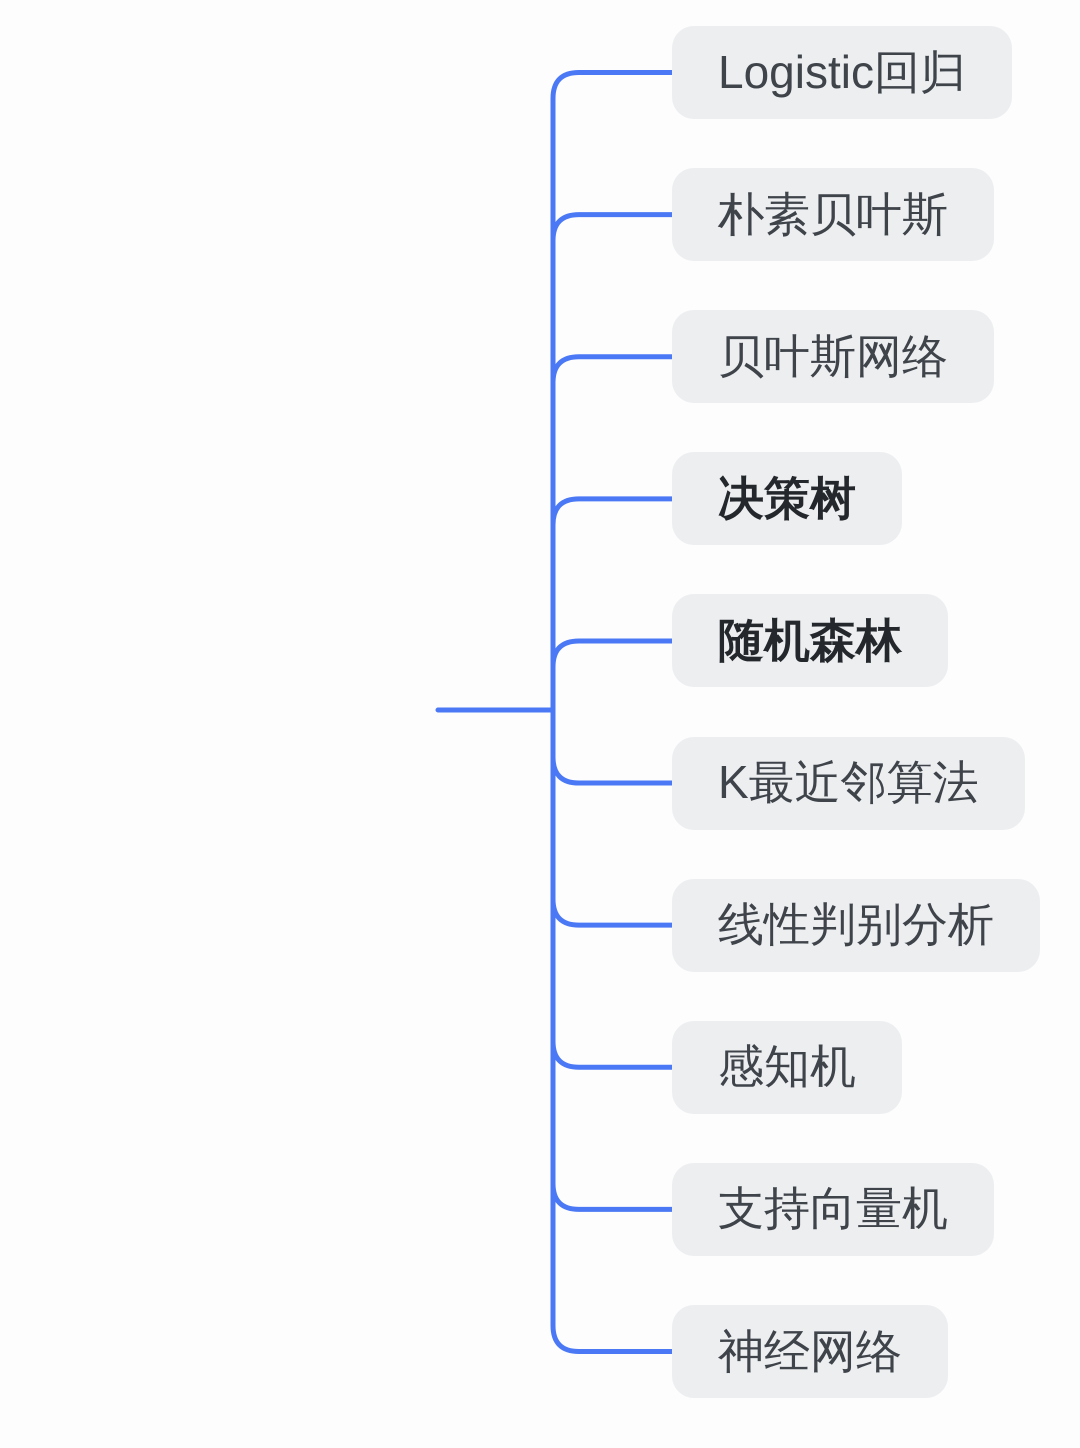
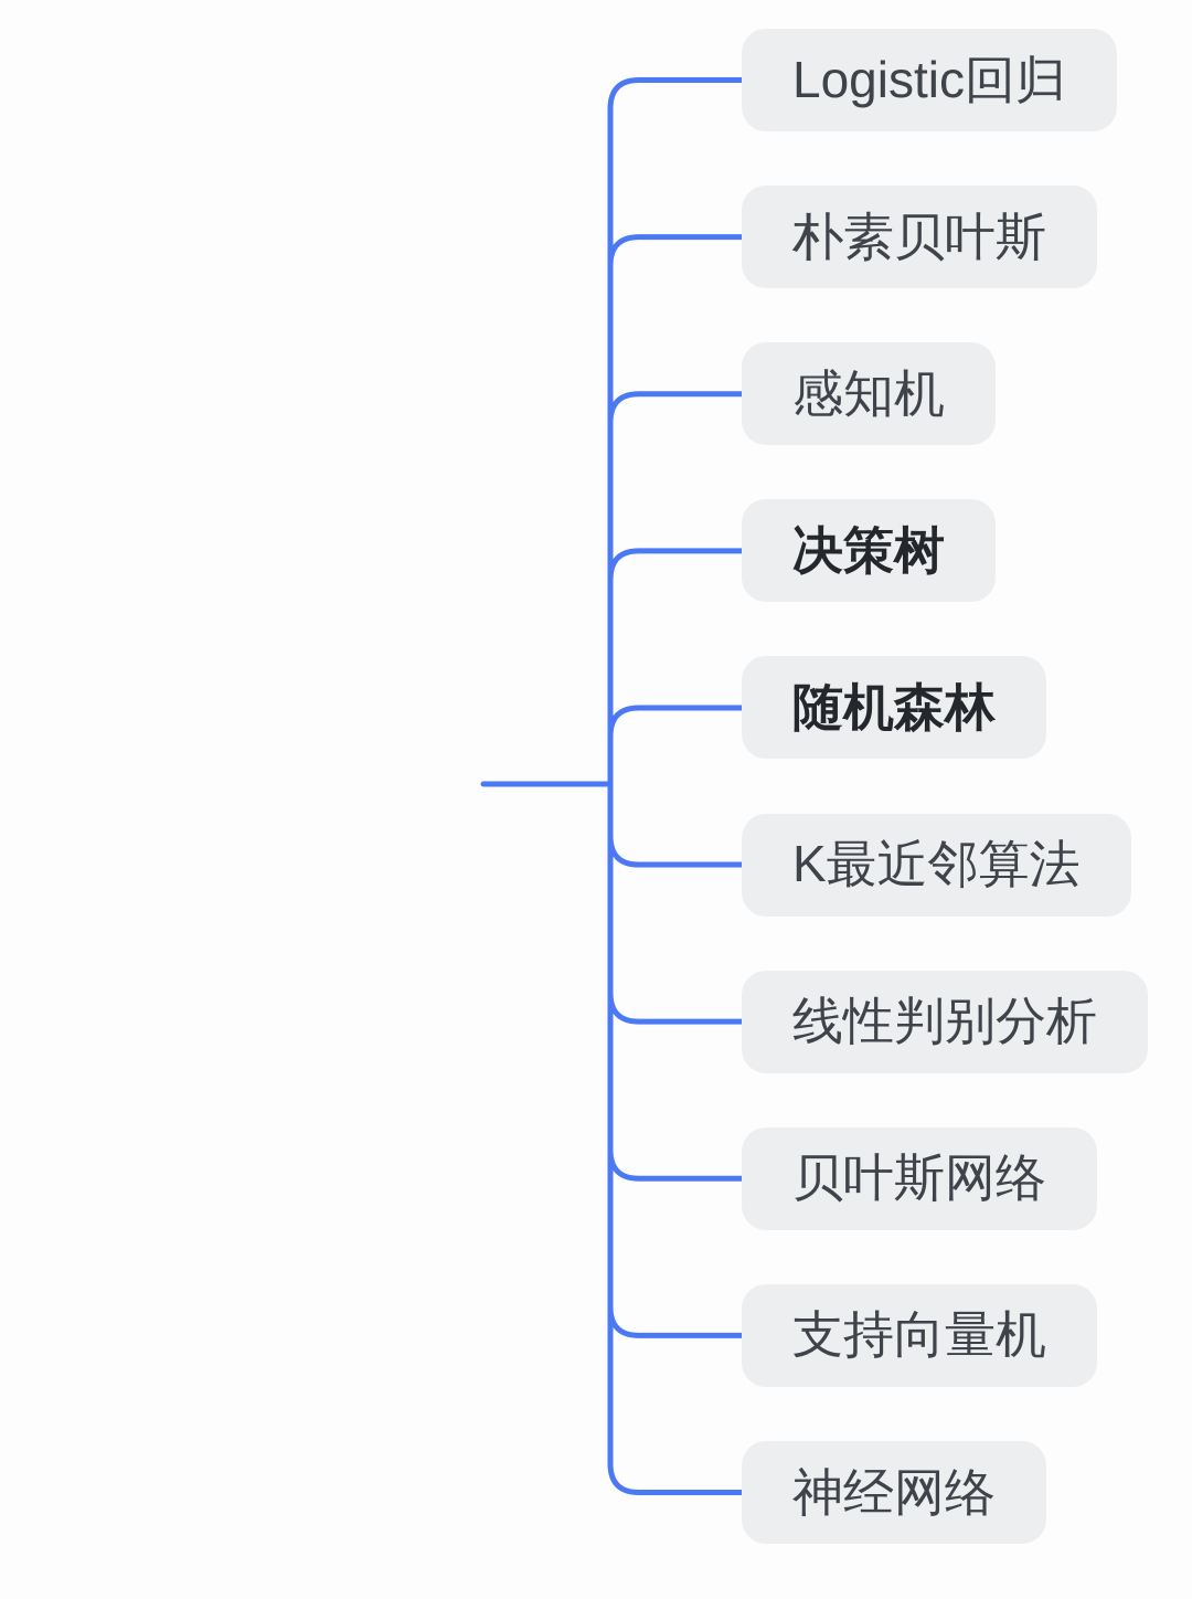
  Logistic回归
  朴素贝叶斯
- 贝叶斯网络
+ 感知机
  决策树
  随机森林
  K最近邻算法
  线性判别分析
- 感知机
+ 贝叶斯网络
  支持向量机
  神经网络
